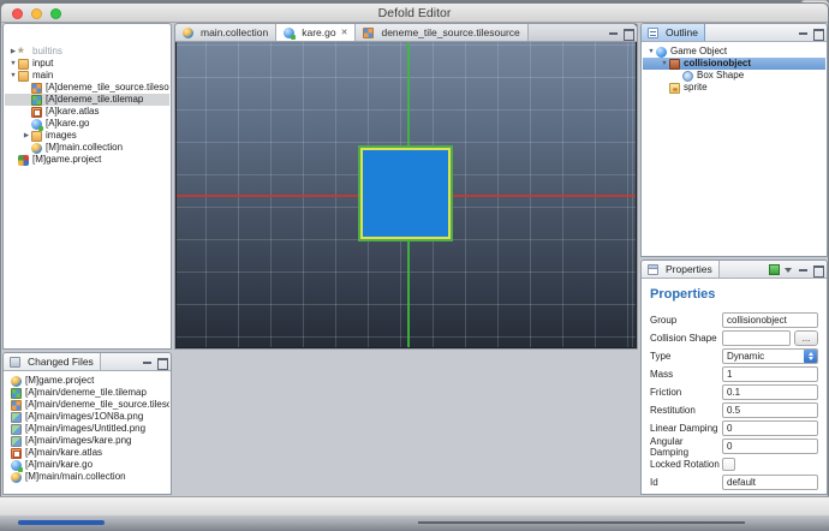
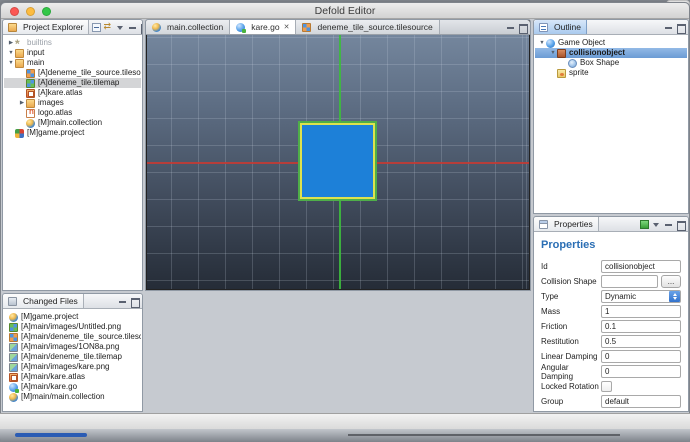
  Defold Editor
+ Project Explorer
  builtins
  input
  main
  [A]deneme_tile_source.tileso
  [A]deneme_tile.tilemap
  [A]kare.atlas
- [A]kare.go
  images
+ logo.atlas
  [M]main.collection
  [M]game.project
  Changed Files
  [M]game.project
- [A]main/deneme_tile.tilemap
+ [A]main/images/Untitled.png
  [A]main/deneme_tile_source.tiles
  [A]main/images/1ON8a.png
- [A]main/images/Untitled.png
+ [A]main/deneme_tile.tilemap
  [A]main/images/kare.png
  [A]main/kare.atlas
  [A]main/kare.go
  [M]main/main.collection
  main.collection
  kare.go
  deneme_tile_source.tilesource
  Outline
  Game Object
  collisionobject
  Box Shape
  sprite
  Properties
  Properties
- Group
+ Id
  collisionobject
  Collision Shape
  ...
  Type
  Dynamic
  Mass
  1
  Friction
  0.1
  Restitution
  0.5
  Linear Damping
  0
  Angular Damping
  0
  Locked Rotation
- Id
+ Group
  default
